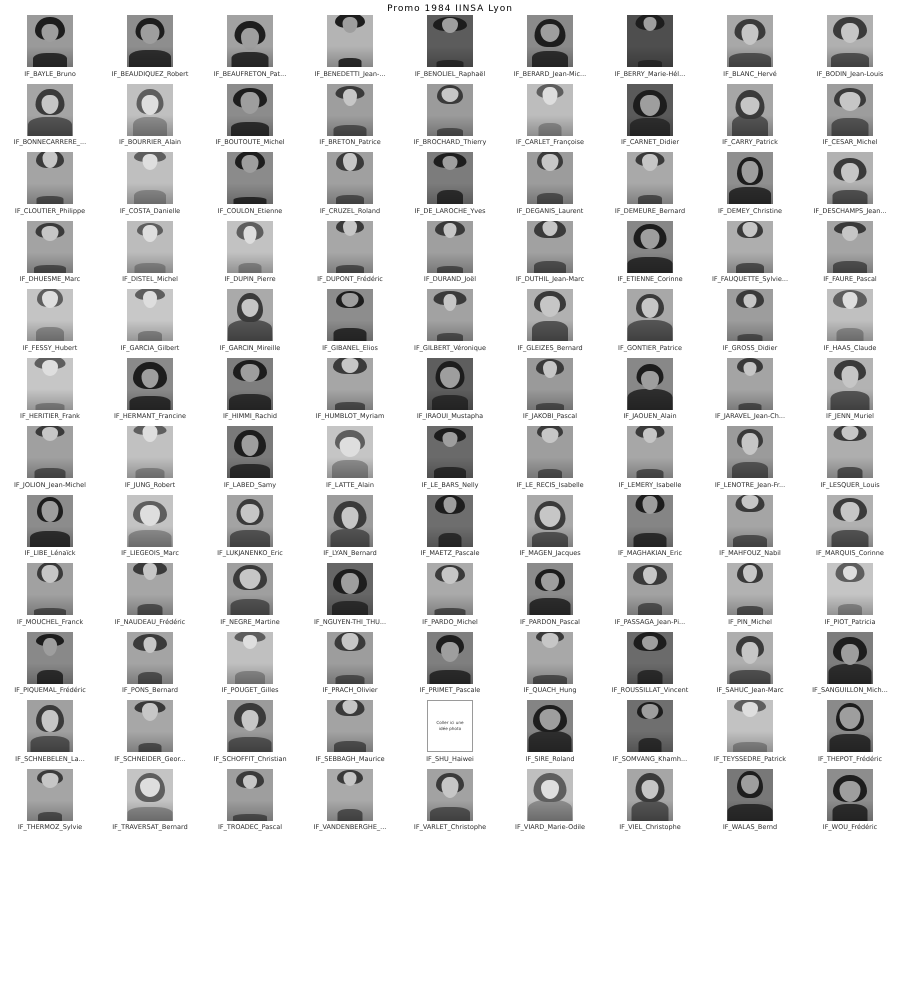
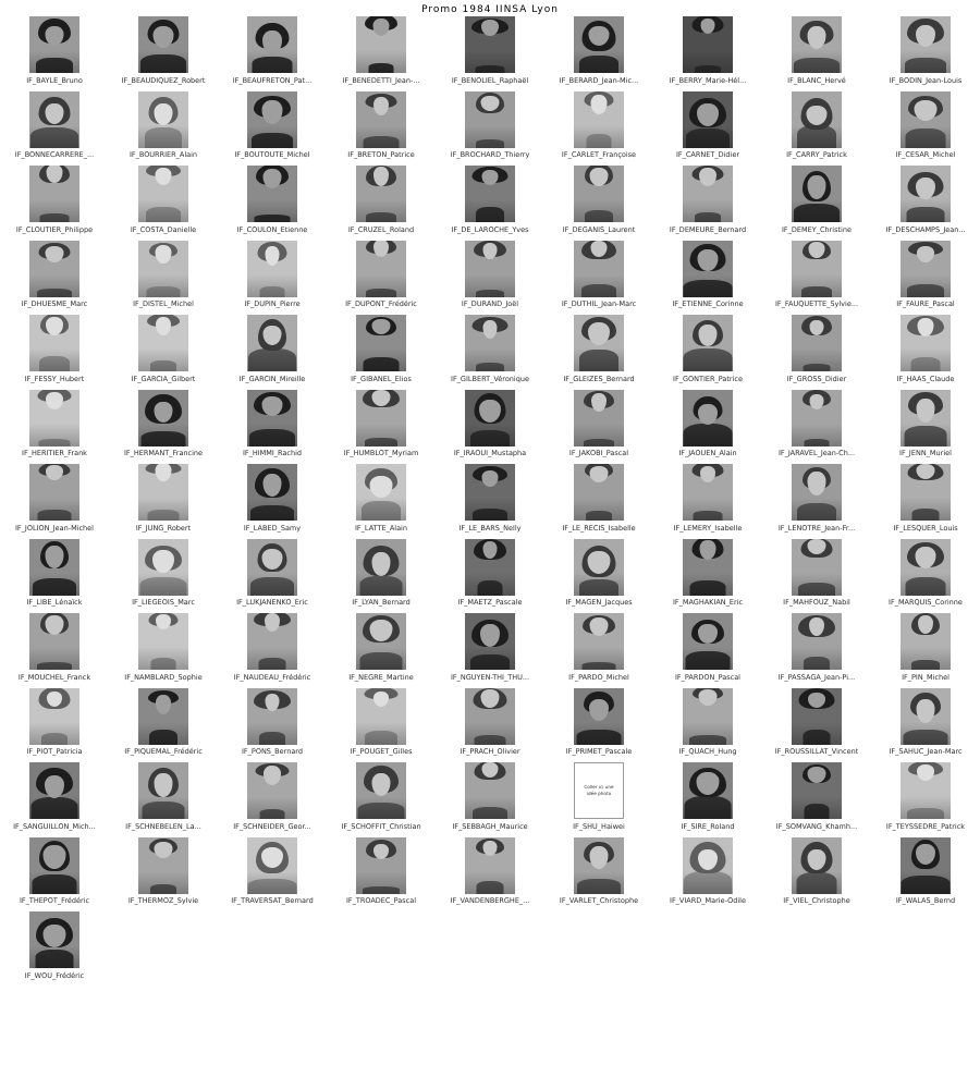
  Promo 1984 IINSA Lyon
  IF_BAYLE_Bruno
  IF_BEAUDIQUEZ_Robert
  IF_BEAUFRETON_Pat...
  IF_BENEDETTI_Jean-...
  IF_BENOLIEL_Raphaël
  IF_BERARD_Jean-Mic...
  IF_BERRY_Marie-Hél...
  IF_BLANC_Hervé
  IF_BODIN_Jean-Louis
  IF_BONNECARRERE_...
  IF_BOURRIER_Alain
  IF_BOUTOUTE_Michel
  IF_BRETON_Patrice
  IF_BROCHARD_Thierry
  IF_CARLET_Françoise
  IF_CARNET_Didier
  IF_CARRY_Patrick
  IF_CESAR_Michel
  IF_CLOUTIER_Philippe
  IF_COSTA_Danielle
  IF_COULON_Etienne
  IF_CRUZEL_Roland
  IF_DE_LAROCHE_Yves
  IF_DEGANIS_Laurent
  IF_DEMEURE_Bernard
  IF_DEMEY_Christine
  IF_DESCHAMPS_Jean...
  IF_DHUESME_Marc
  IF_DISTEL_Michel
  IF_DUPIN_Pierre
  IF_DUPONT_Frédéric
  IF_DURAND_Joël
  IF_DUTHIL_Jean-Marc
  IF_ETIENNE_Corinne
  IF_FAUQUETTE_Sylvie...
  IF_FAURE_Pascal
  IF_FESSY_Hubert
  IF_GARCIA_Gilbert
  IF_GARCIN_Mireille
  IF_GIBANEL_Elios
  IF_GILBERT_Véronique
  IF_GLEIZES_Bernard
  IF_GONTIER_Patrice
  IF_GROSS_Didier
  IF_HAAS_Claude
  IF_HERITIER_Frank
  IF_HERMANT_Francine
  IF_HIMMI_Rachid
  IF_HUMBLOT_Myriam
  IF_IRAOUI_Mustapha
  IF_JAKOBI_Pascal
  IF_JAOUEN_Alain
  IF_JARAVEL_Jean-Ch...
  IF_JENN_Muriel
  IF_JOLION_Jean-Michel
  IF_JUNG_Robert
  IF_LABED_Samy
  IF_LATTE_Alain
  IF_LE_BARS_Nelly
  IF_LE_RECIS_Isabelle
  IF_LEMERY_Isabelle
  IF_LENOTRE_Jean-Fr...
  IF_LESQUER_Louis
  IF_LIBE_Lénaïck
  IF_LIEGEOIS_Marc
  IF_LUKJANENKO_Eric
  IF_LYAN_Bernard
  IF_MAETZ_Pascale
  IF_MAGEN_Jacques
  IF_MAGHAKIAN_Eric
  IF_MAHFOUZ_Nabil
  IF_MARQUIS_Corinne
  IF_MOUCHEL_Franck
+ IF_NAMBLARD_Sophie
  IF_NAUDEAU_Frédéric
  IF_NEGRE_Martine
  IF_NGUYEN-THI_THU...
  IF_PARDO_Michel
  IF_PARDON_Pascal
  IF_PASSAGA_Jean-Pi...
  IF_PIN_Michel
  IF_PIOT_Patricia
  IF_PIQUEMAL_Frédéric
  IF_PONS_Bernard
  IF_POUGET_Gilles
  IF_PRACH_Olivier
  IF_PRIMET_Pascale
  IF_QUACH_Hung
  IF_ROUSSILLAT_Vincent
  IF_SAHUC_Jean-Marc
  IF_SANGUILLON_Mich...
  IF_SCHNEBELEN_La...
  IF_SCHNEIDER_Geor...
  IF_SCHOFFIT_Christian
  IF_SEBBAGH_Maurice
  IF_SHU_Haiwei
  IF_SIRE_Roland
  IF_SOMVANG_Khamh...
  IF_TEYSSEDRE_Patrick
  IF_THEPOT_Frédéric
  IF_THERMOZ_Sylvie
  IF_TRAVERSAT_Bernard
  IF_TROADEC_Pascal
  IF_VANDENBERGHE_...
  IF_VARLET_Christophe
  IF_VIARD_Marie-Odile
  IF_VIEL_Christophe
  IF_WALAS_Bernd
  IF_WOU_Frédéric
